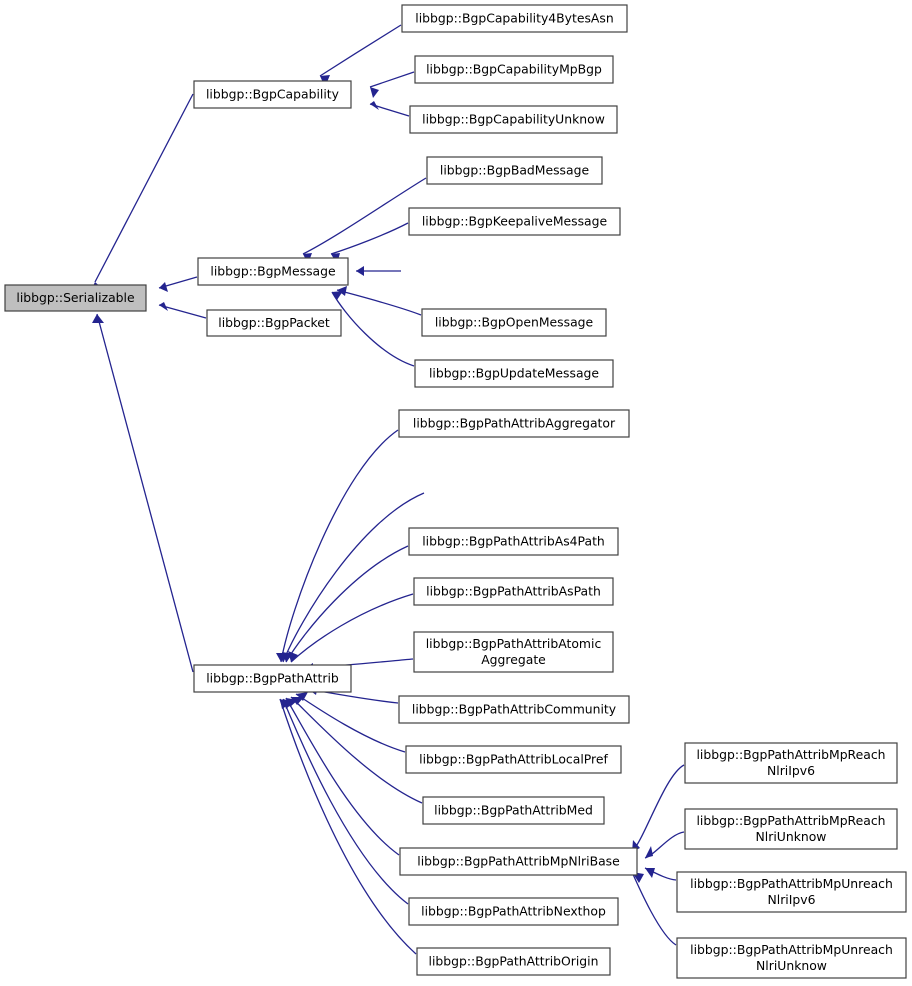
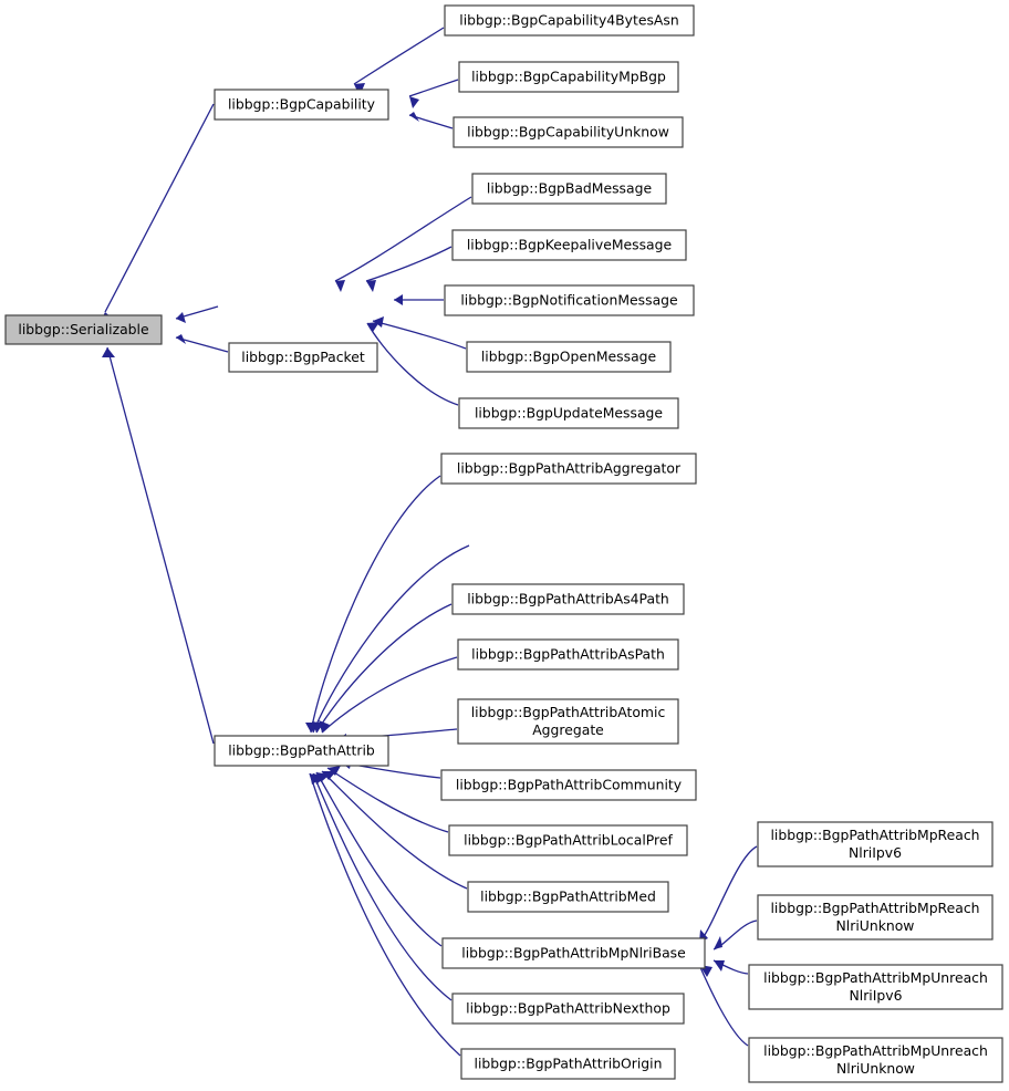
  libbgp::Serializable
  libbgp::BgpCapability
  libbgp::BgpCapability4BytesAsn
  libbgp::BgpCapabilityMpBgp
  libbgp::BgpCapabilityUnknow
- libbgp::BgpMessage
  libbgp::BgpBadMessage
  libbgp::BgpKeepaliveMessage
+ libbgp::BgpNotificationMessage
  libbgp::BgpOpenMessage
  libbgp::BgpUpdateMessage
  libbgp::BgpPacket
  libbgp::BgpPathAttrib
  libbgp::BgpPathAttribAggregator
  libbgp::BgpPathAttribAs4Path
  libbgp::BgpPathAttribAsPath
  libbgp::BgpPathAttribAtomic
  Aggregate
  libbgp::BgpPathAttribCommunity
  libbgp::BgpPathAttribLocalPref
  libbgp::BgpPathAttribMed
  libbgp::BgpPathAttribMpNlriBase
  libbgp::BgpPathAttribNexthop
  libbgp::BgpPathAttribOrigin
  libbgp::BgpPathAttribMpReach
  NlriIpv6
  libbgp::BgpPathAttribMpReach
  NlriUnknow
  libbgp::BgpPathAttribMpUnreach
  NlriIpv6
  libbgp::BgpPathAttribMpUnreach
  NlriUnknow
